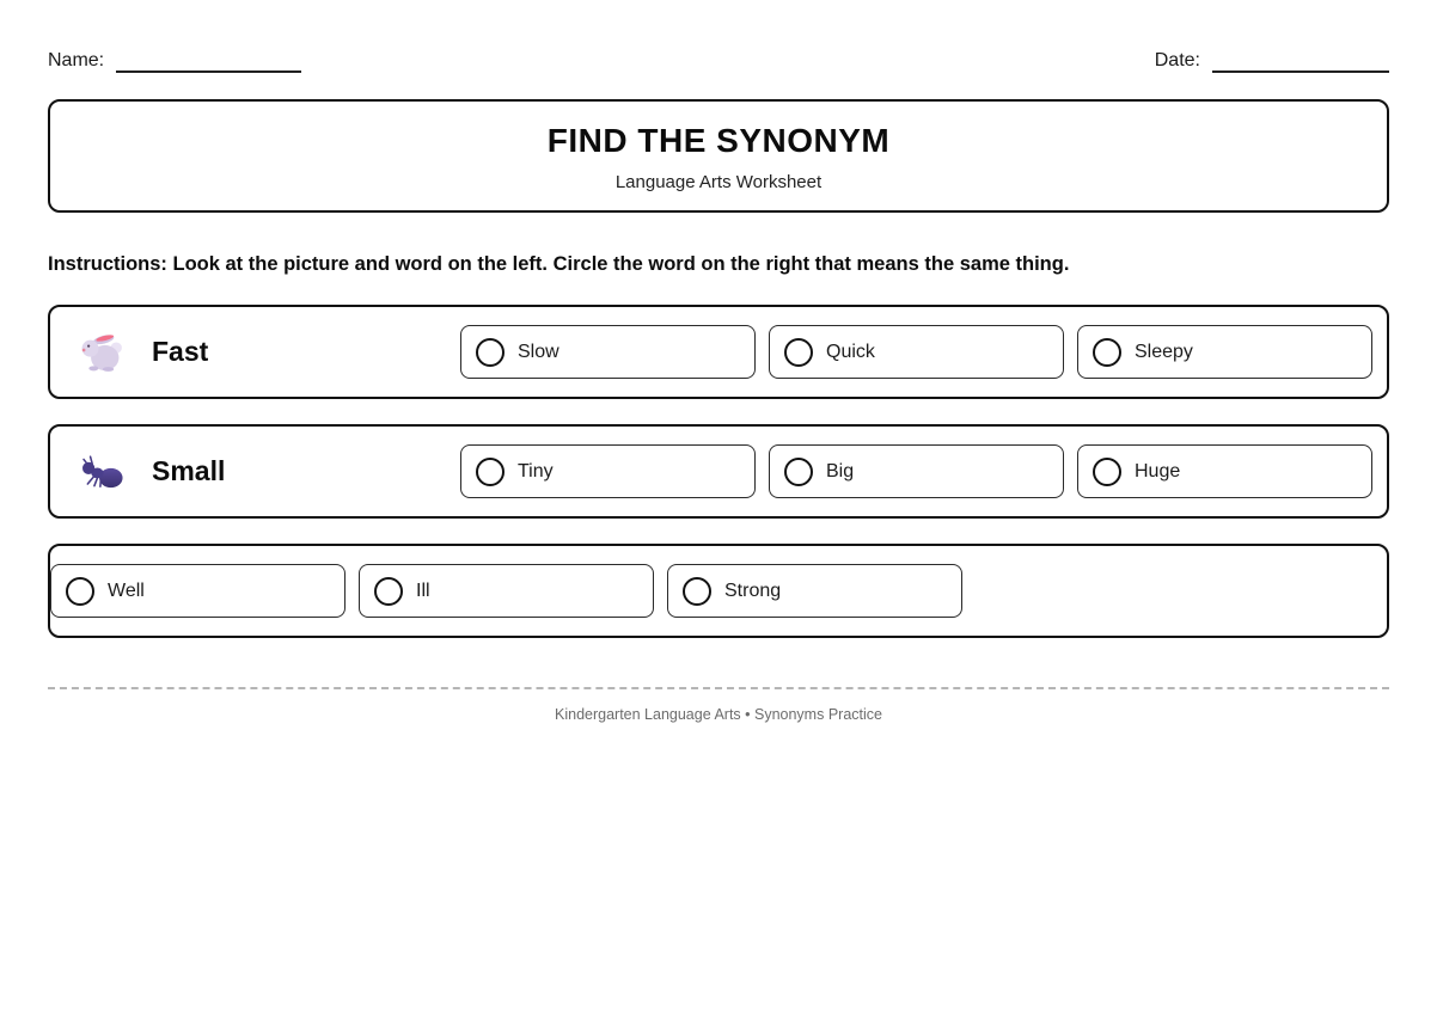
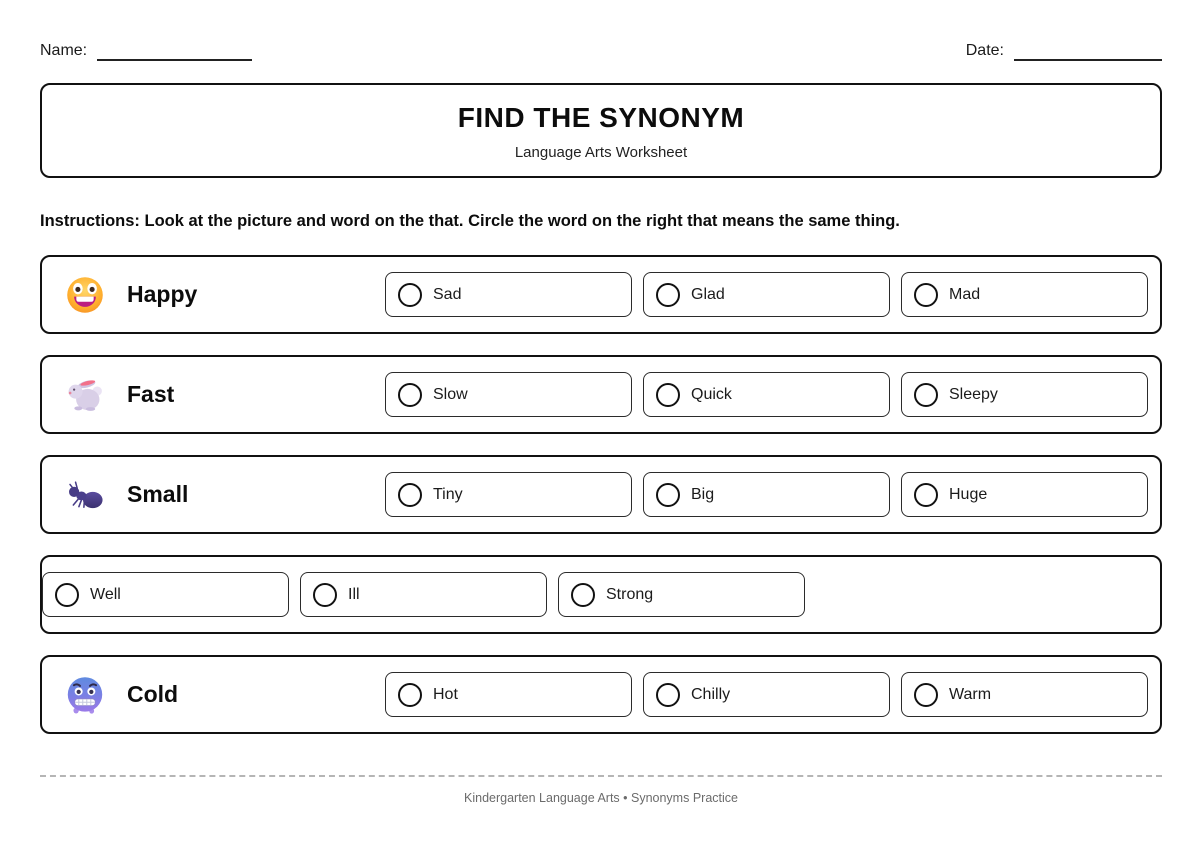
  Name:
  Date:
  FIND THE SYNONYM
  Language Arts Worksheet
- Instructions: Look at the picture and word on the left. Circle the word on the right that means the same thing.
+ Instructions: Look at the picture and word on the that. Circle the word on the right that means the same thing.
+ Happy
+ Sad
+ Glad
+ Mad
  Fast
  Slow
  Quick
  Sleepy
  Small
  Tiny
  Big
  Huge
  Well
  Ill
  Strong
+ Cold
+ Hot
+ Chilly
+ Warm
  Kindergarten Language Arts • Synonyms Practice
